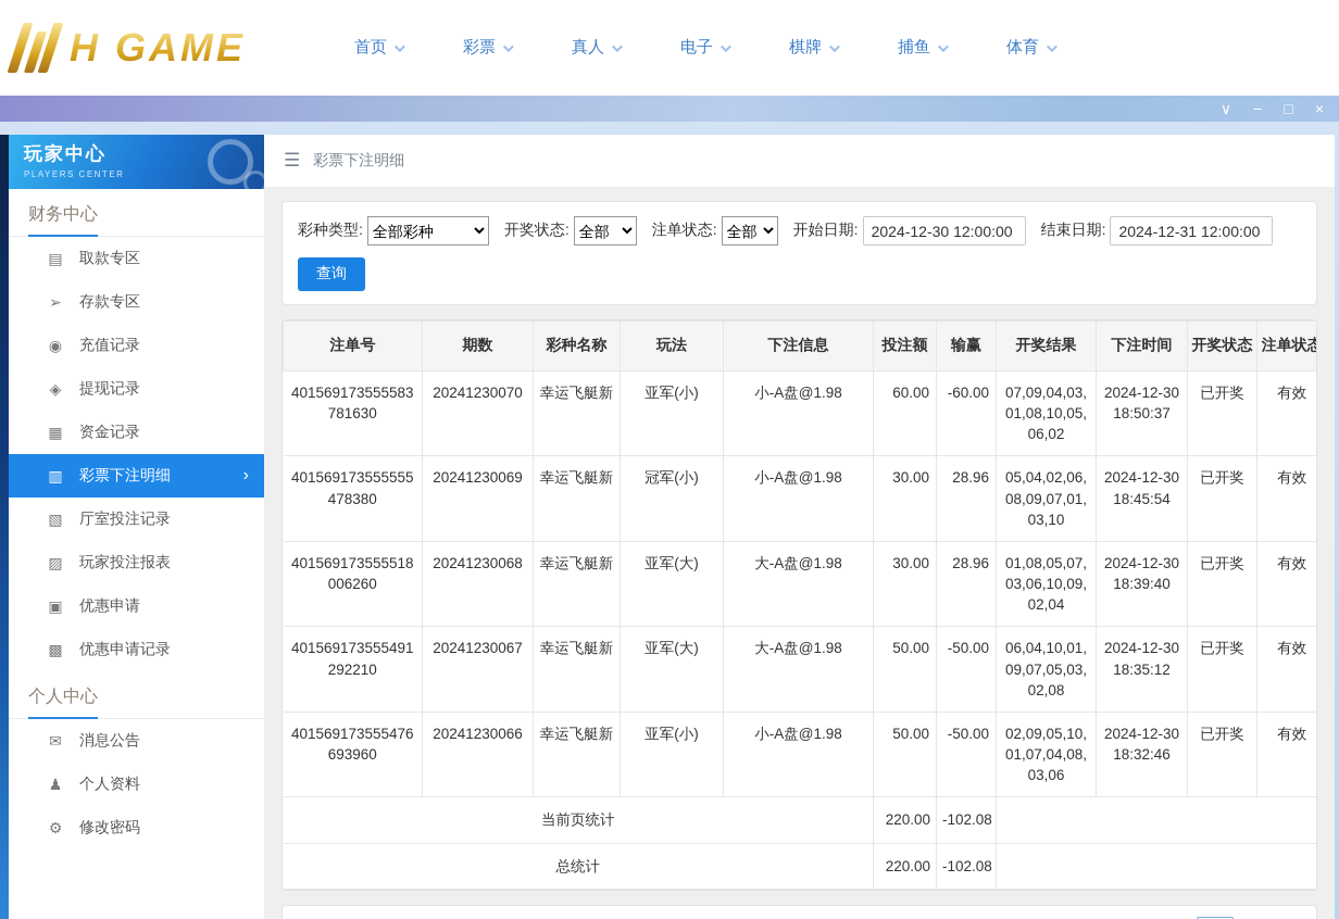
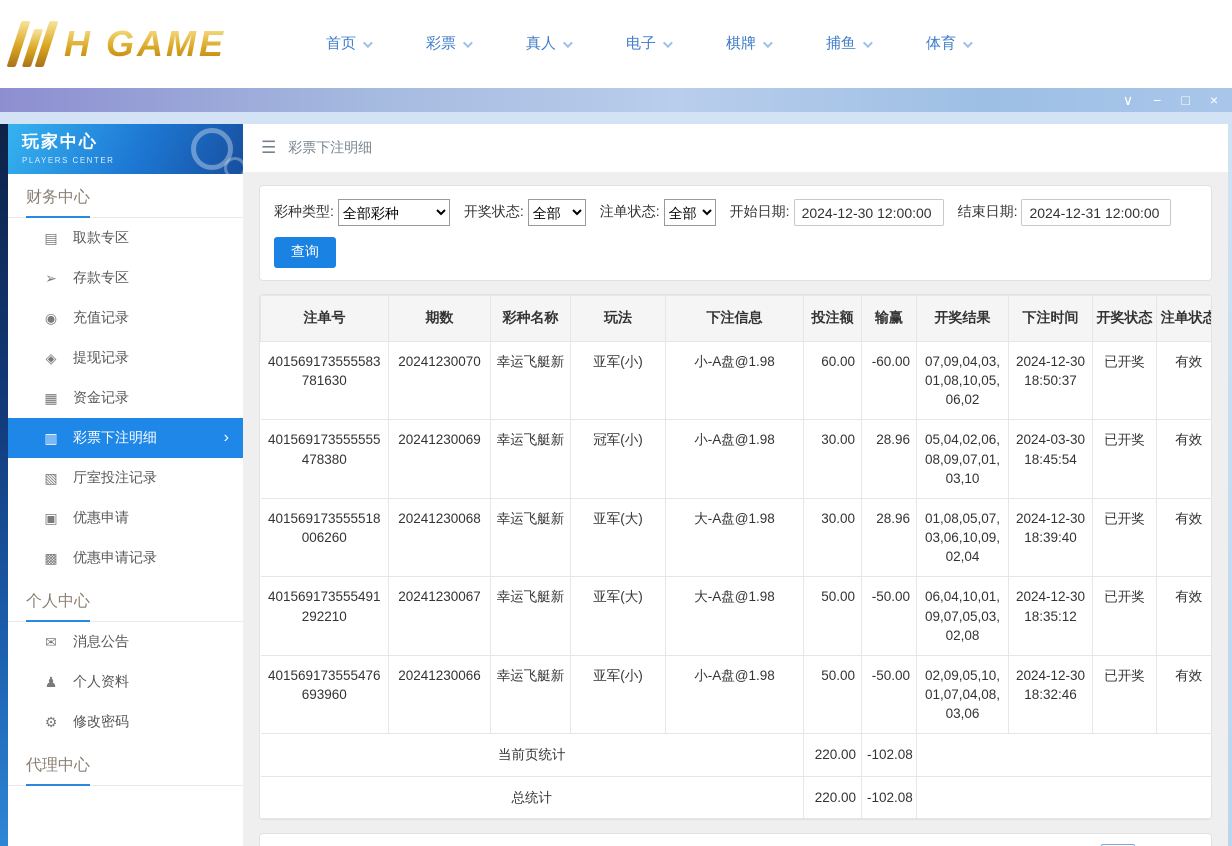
  H GAME
  首页
  彩票
  真人
  电子
  棋牌
  捕鱼
  体育
  ∨
  −
  □
  ×
  玩家中心
  PLAYERS CENTER
  财务中心
  ▤
  取款专区
  ➢
  存款专区
  ◉
  充值记录
  ◈
  提现记录
  ▦
  资金记录
  ▥
  彩票下注明细
  ›
  ▧
  厅室投注记录
- ▨
- 玩家投注报表
  ▣
  优惠申请
  ▩
  优惠申请记录
  个人中心
  ✉
  消息公告
  ♟
  个人资料
  ⚙
  修改密码
+ 代理中心
  ☰
  彩票下注明细
  彩种类型:
  全部彩种
  开奖状态:
  全部
  注单状态:
  全部
  开始日期:
  2024-12-30 12:00:00
  结束日期:
  2024-12-31 12:00:00
  查询
  	注单号	期数	彩种名称	玩法	下注信息	投注额	输赢	开奖结果	下注时间	开奖状态	注单状态
  401569173555583781630	20241230070	幸运飞艇新	亚军(小)	小-A盘@1.98	60.00	-60.00	07,09,04,03,01,08,10,05,06,02	2024-12-30 18:50:37	已开奖	有效
- 401569173555555478380	20241230069	幸运飞艇新	冠军(小)	小-A盘@1.98	30.00	28.96	05,04,02,06,08,09,07,01,03,10	2024-12-30 18:45:54	已开奖	有效
+ 401569173555555478380	20241230069	幸运飞艇新	冠军(小)	小-A盘@1.98	30.00	28.96	05,04,02,06,08,09,07,01,03,10	2024-03-30 18:45:54	已开奖	有效
  401569173555518006260	20241230068	幸运飞艇新	亚军(大)	大-A盘@1.98	30.00	28.96	01,08,05,07,03,06,10,09,02,04	2024-12-30 18:39:40	已开奖	有效
  401569173555491292210	20241230067	幸运飞艇新	亚军(大)	大-A盘@1.98	50.00	-50.00	06,04,10,01,09,07,05,03,02,08	2024-12-30 18:35:12	已开奖	有效
  401569173555476693960	20241230066	幸运飞艇新	亚军(小)	小-A盘@1.98	50.00	-50.00	02,09,05,10,01,07,04,08,03,06	2024-12-30 18:32:46	已开奖	有效
  当前页统计	220.00	-102.08
  总统计	220.00	-102.08
